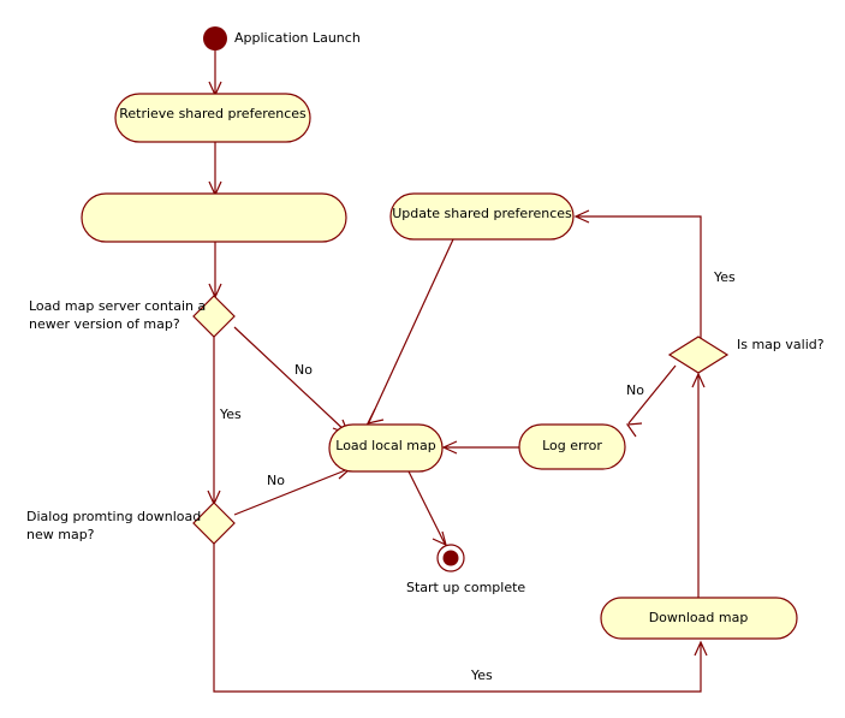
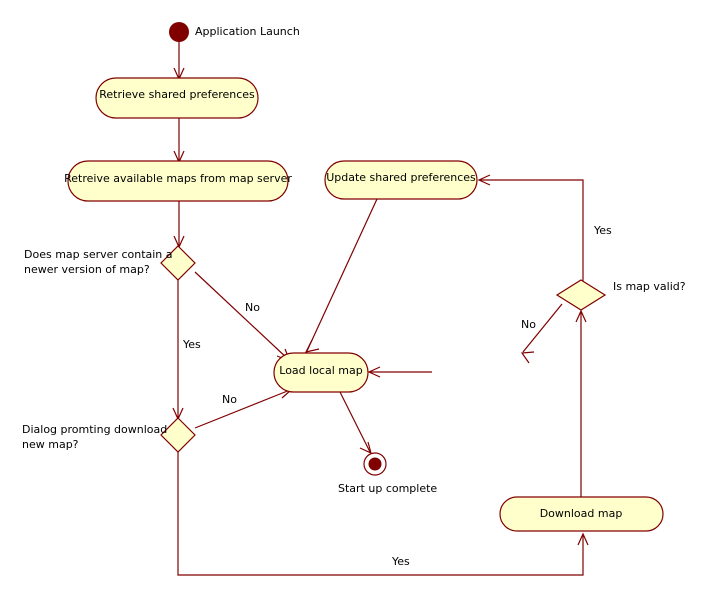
  Yes
  No
  No
  Yes
  No
  Yes
  Retrieve shared preferences
+ Retreive available maps from map server
  Update shared preferences
  Load local map
- Log error
  Download map
  Application Launch
- Load map server contain a
+ Does map server contain a
  newer version of map?
  Dialog promting download
  new map?
  Is map valid?
  Start up complete
